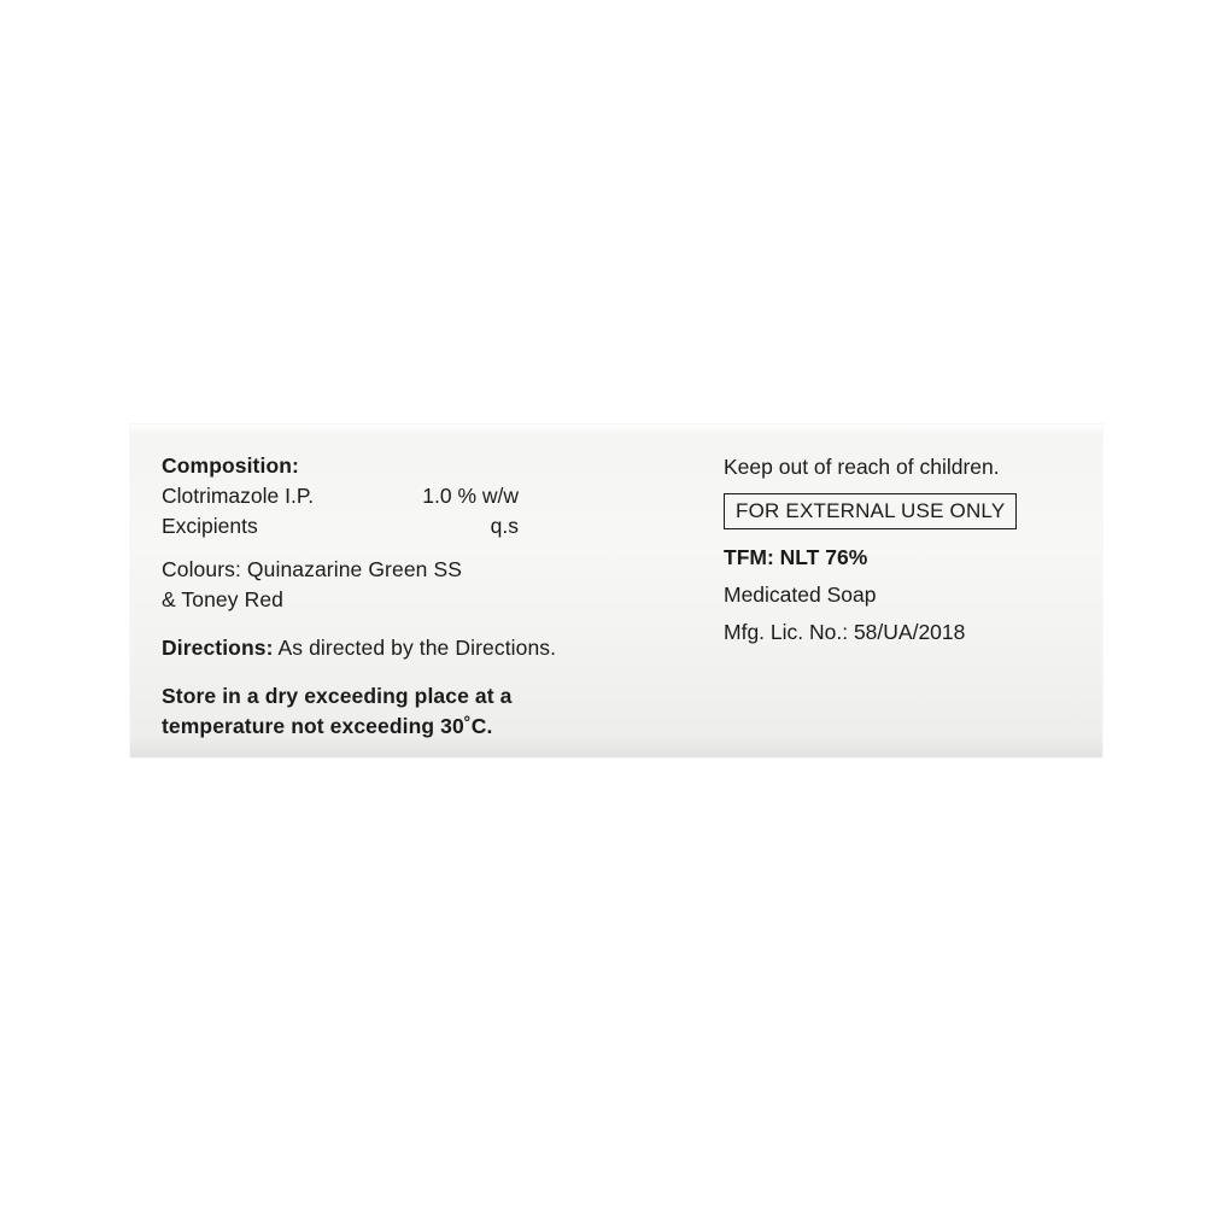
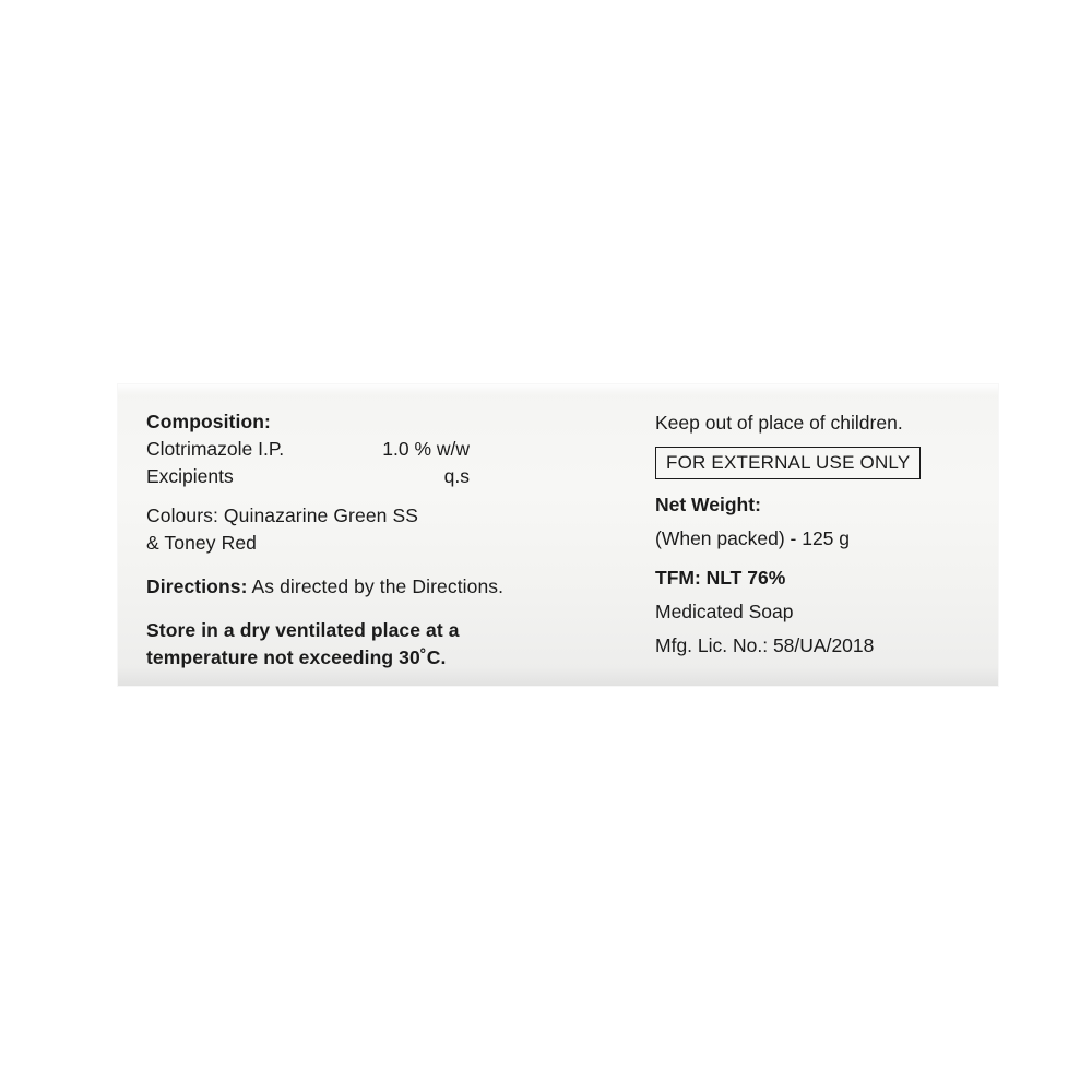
  Composition:
  Clotrimazole I.P.
  1.0 % w/w
  Excipients
  q.s
  Colours: Quinazarine Green SS
  & Toney Red
  Directions: As directed by the Directions.
- Store in a dry exceeding place at a
+ Store in a dry ventilated place at a
  temperature not exceeding 30˚C.
- Keep out of reach of children.
+ Keep out of place of children.
  FOR EXTERNAL USE ONLY
+ Net Weight:
+ (When packed) - 125 g
  TFM: NLT 76%
  Medicated Soap
  Mfg. Lic. No.: 58/UA/2018
